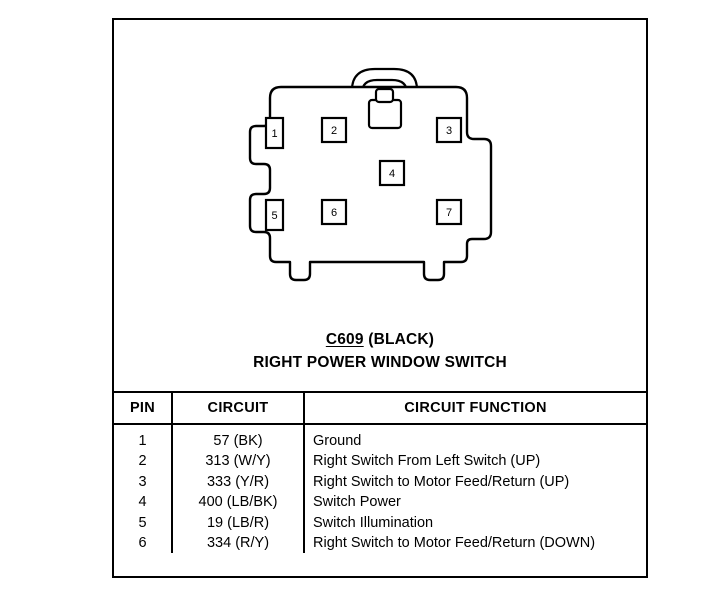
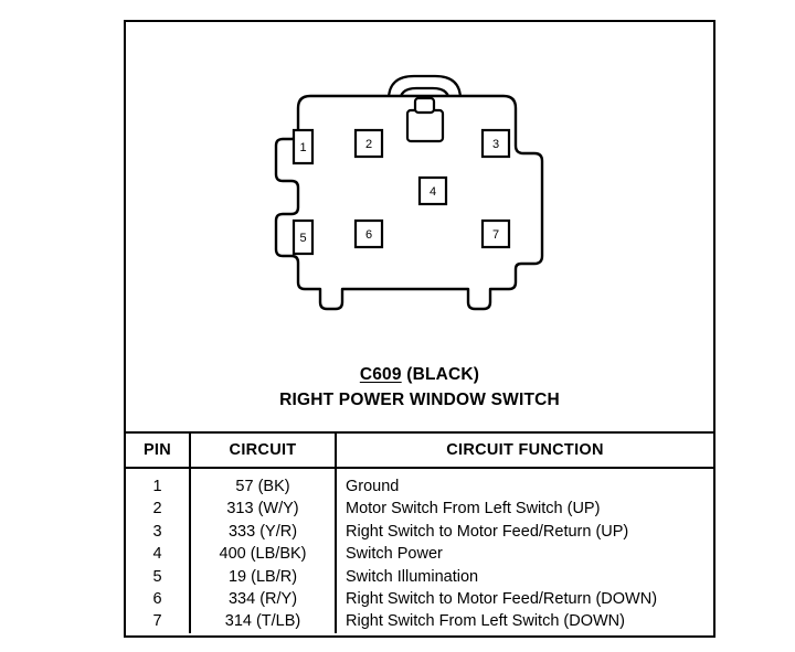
  1
  2
  3
  4
  5
  6
  7
  C609 (BLACK)
  RIGHT POWER WINDOW SWITCH
  PIN	CIRCUIT	CIRCUIT FUNCTION
  1	57 (BK)	Ground
- 2	313 (W/Y)	Right Switch From Left Switch (UP)
+ 2	313 (W/Y)	Motor Switch From Left Switch (UP)
  3	333 (Y/R)	Right Switch to Motor Feed/Return (UP)
  4	400 (LB/BK)	Switch Power
  5	19 (LB/R)	Switch Illumination
  6	334 (R/Y)	Right Switch to Motor Feed/Return (DOWN)
+ 7	314 (T/LB)	Right Switch From Left Switch (DOWN)
